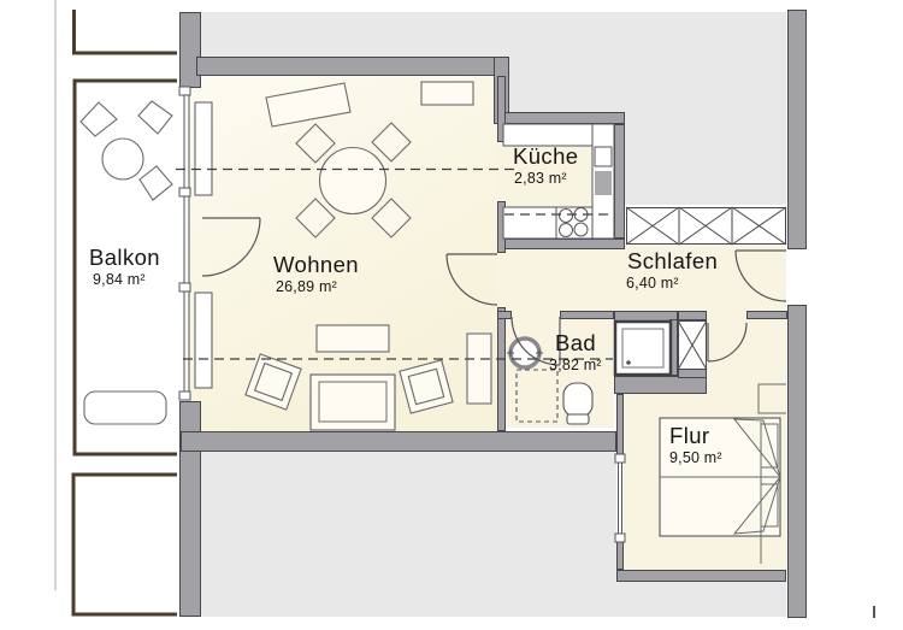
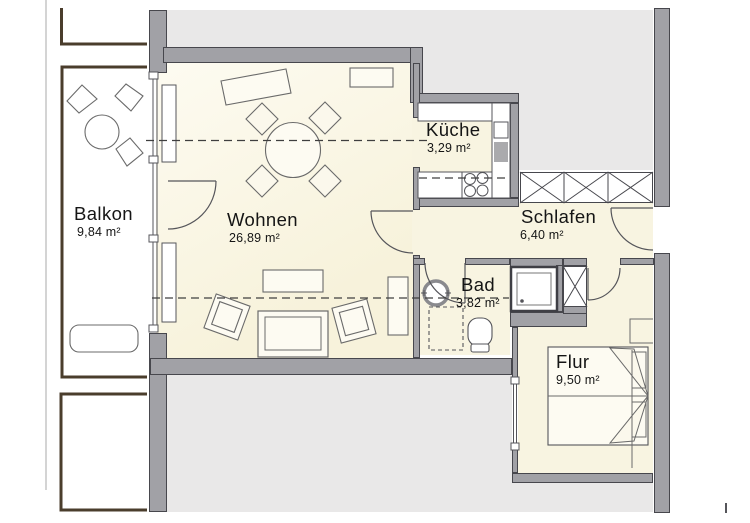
  Balkon
  9,84 m²
  Wohnen
  26,89 m²
  Küche
- 2,83 m²
+ 3,29 m²
  Schlafen
  6,40 m²
  Bad
  3,82 m²
  Flur
  9,50 m²
